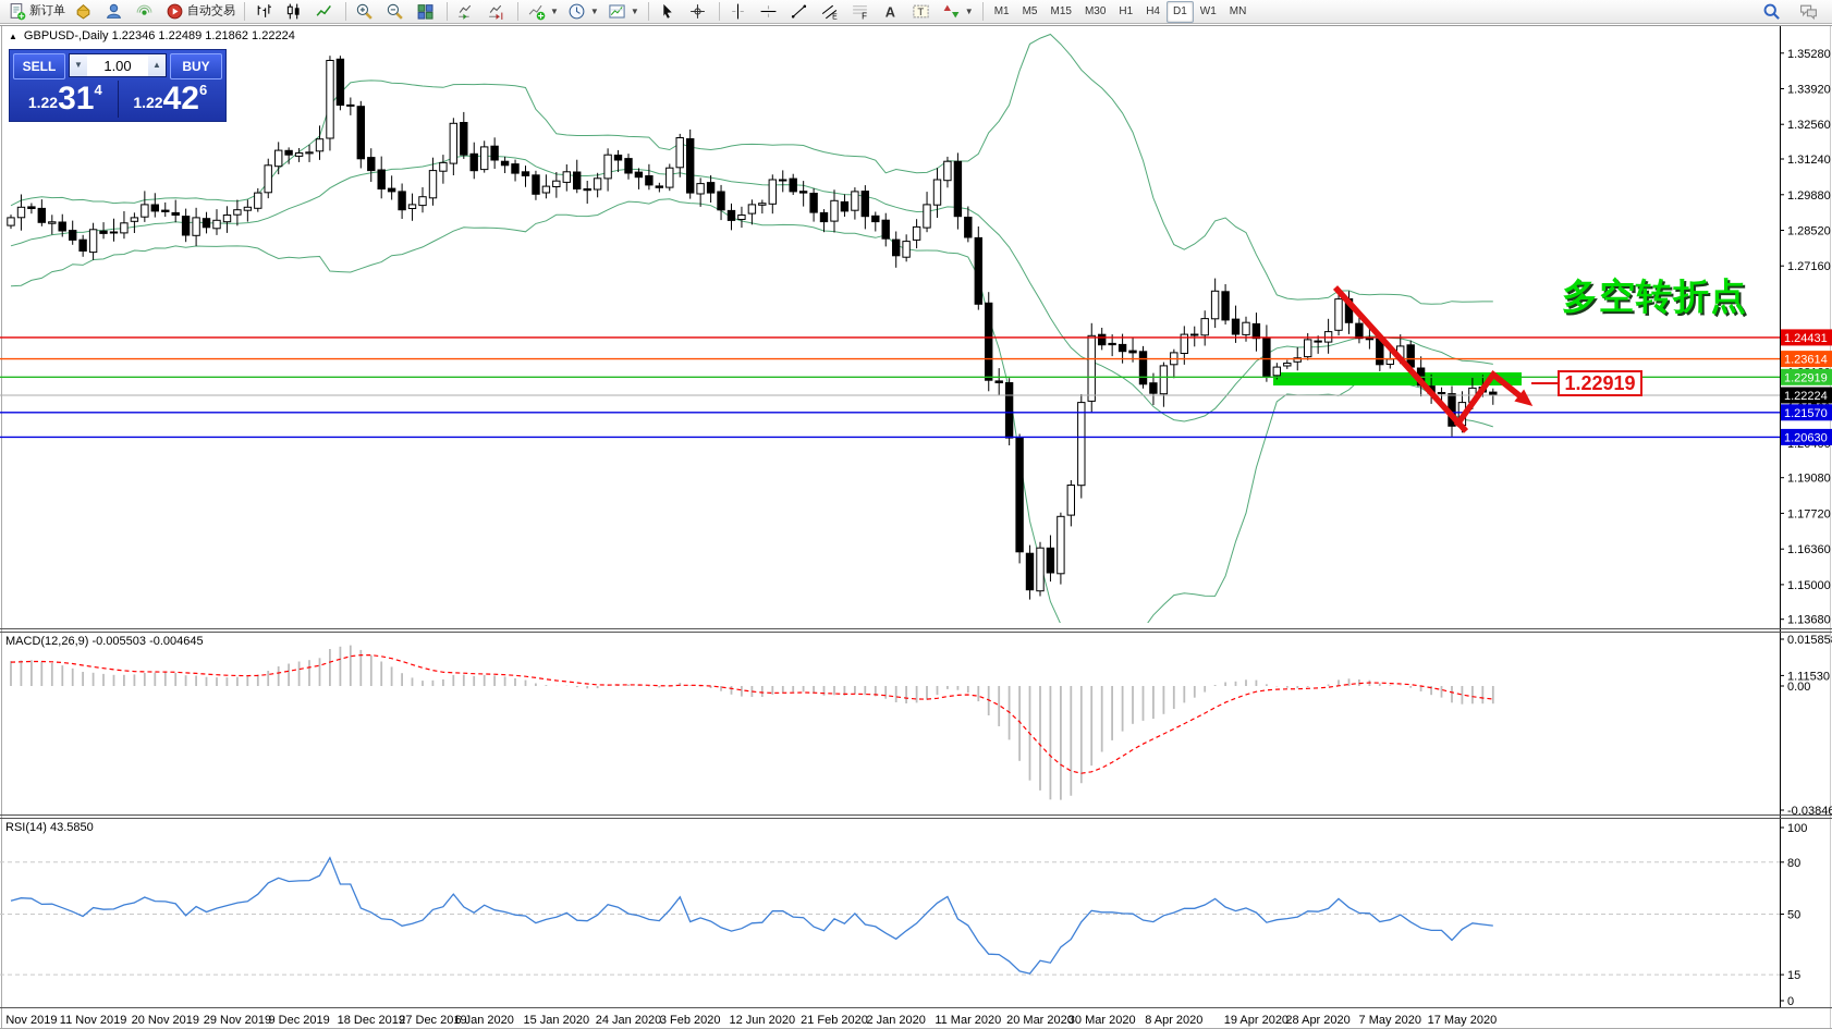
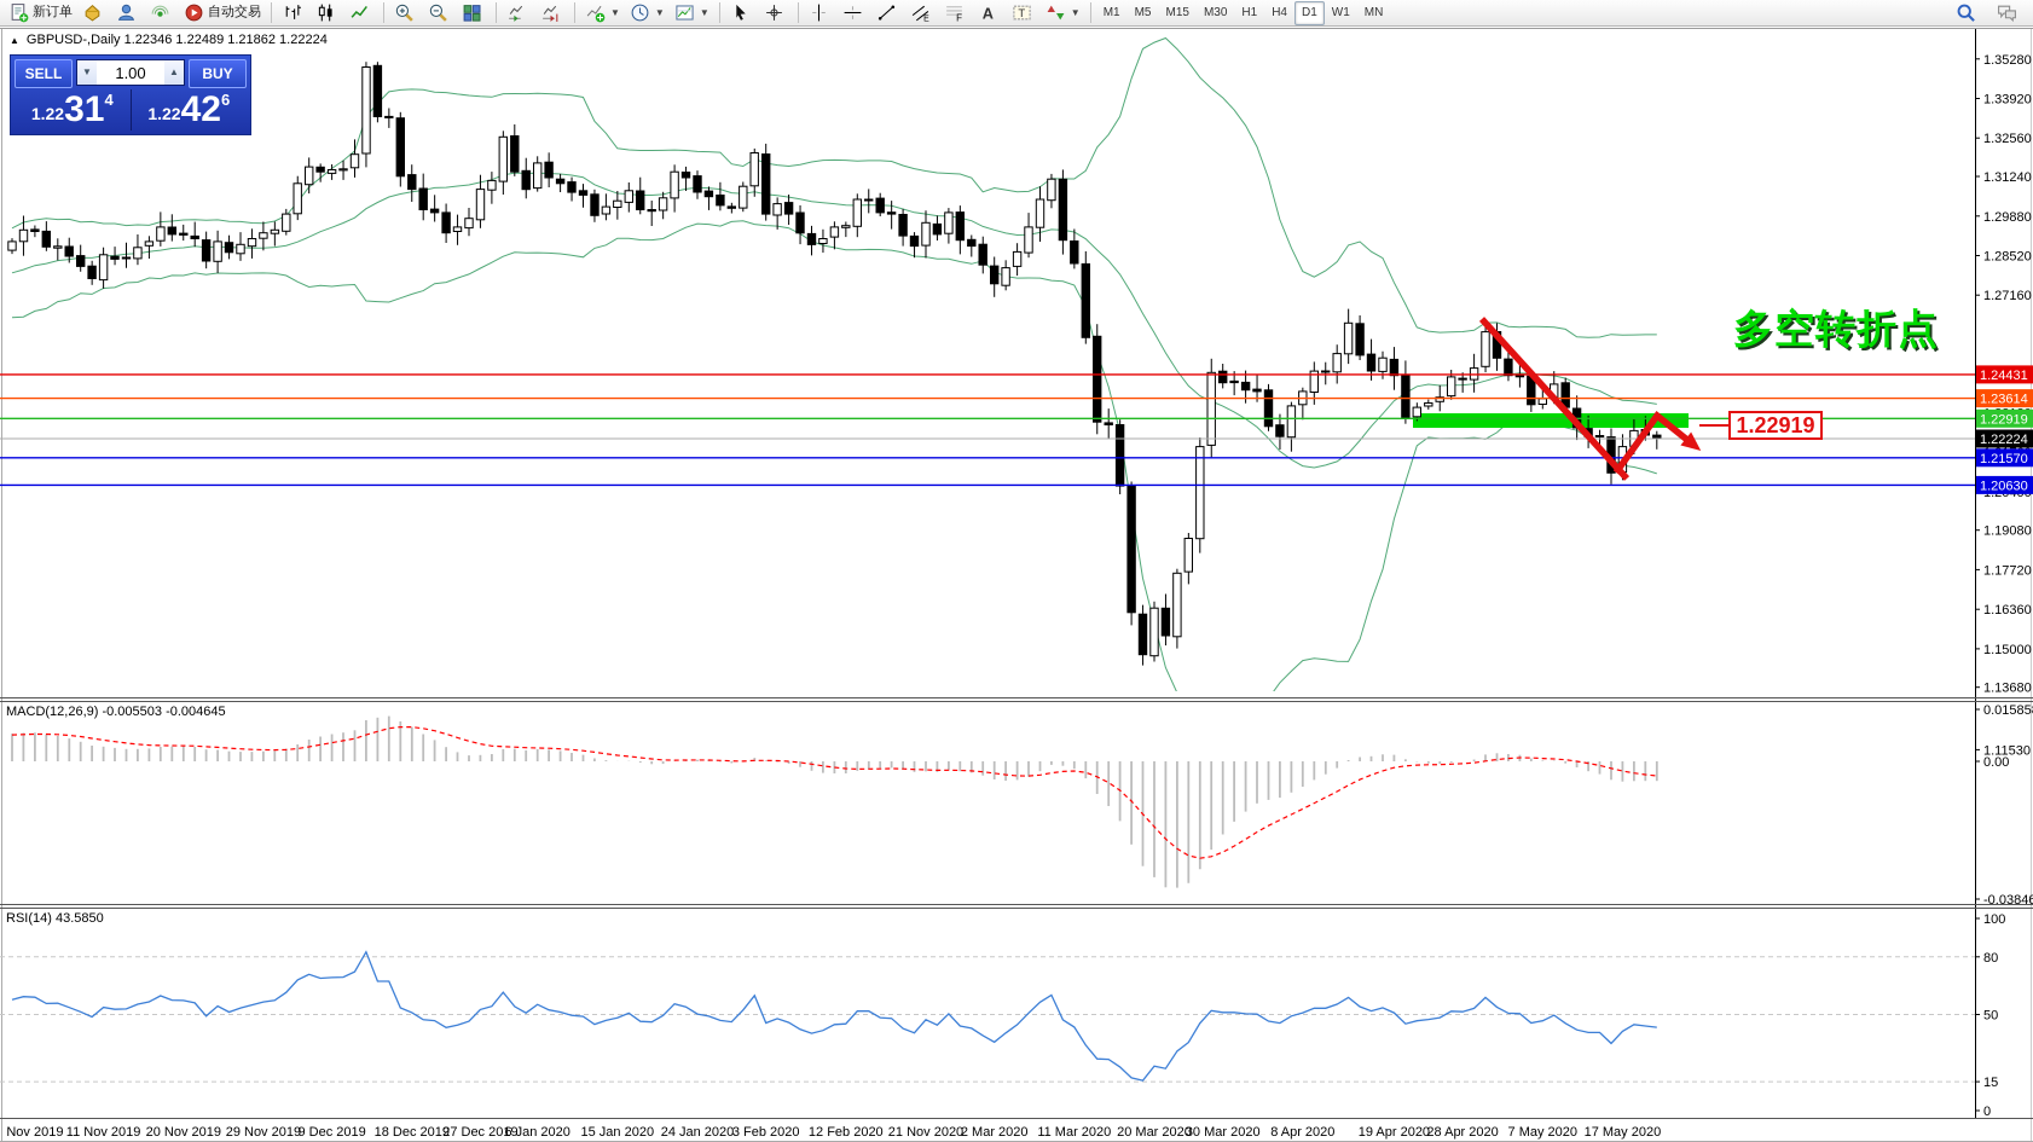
  新订单
  自动交易
  ▼
  ▼
  ▼
  F
  A
  T
  ▼
  M1
  M5
  M15
  M30
  H1
  H4
  D1
  W1
  MN
  1.35280
  1.33920
  1.32560
  1.31240
  1.29880
  1.28520
  1.27160
  1.11530
  1.19080
  1.17720
  1.16360
  1.15000
  1.13680
  1.24431
  1.23614
  1.22919
  1.21570
  1.20630
  1.22224
  0.01585
  0.00
  -0.03846
  100
  80
  50
  15
  0
  Nov 2019
  11 Nov 2019
  20 Nov 2019
  29 Nov 2019
  9 Dec 2019
  18 Dec 2019
  27 Dec 2019
  6 Jan 2020
  15 Jan 2020
  24 Jan 2020
  3 Feb 2020
- 12 Jun 2020
+ 12 Feb 2020
- 21 Feb 2020
+ 21 Nov 2020
- 2 Jan 2020
+ 2 Mar 2020
  11 Mar 2020
  20 Mar 2020
  30 Mar 2020
  8 Apr 2020
  19 Apr 2020
  28 Apr 2020
  7 May 2020
  17 May 2020
  ▲
  GBPUSD-,Daily 1.22346 1.22489 1.21862 1.22224
  SELL
  ▼
  1.00
  ▲
  BUY
  1.22
  31
  4
  1.22
  42
  6
  MACD(12,26,9) -0.005503 -0.004645
  RSI(14) 43.5850
  多空转折点
  1.22919
